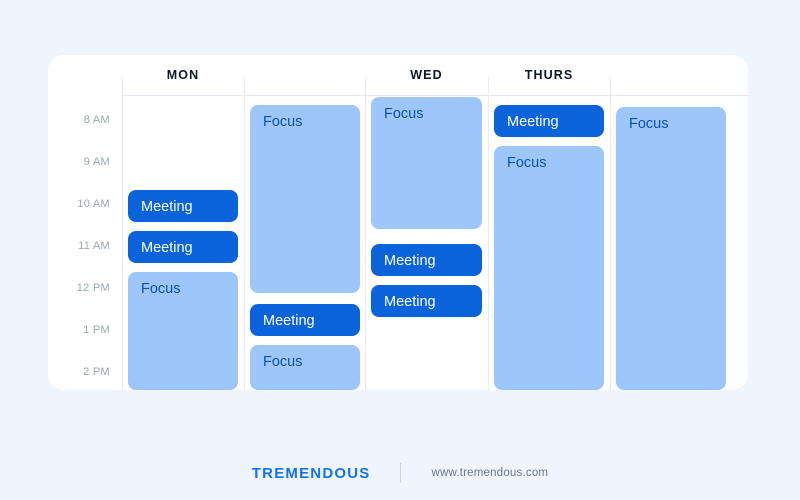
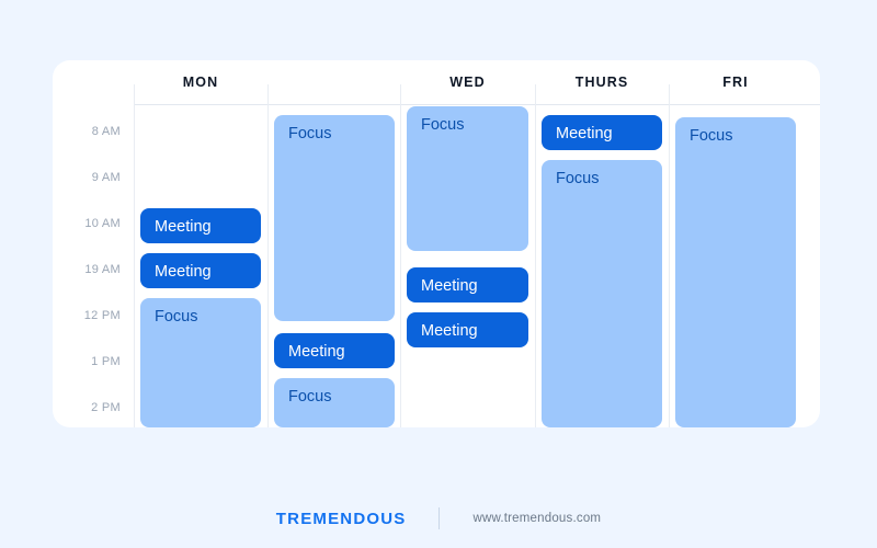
  MON
  WED
  THURS
+ FRI
  8 AM
  9 AM
  10 AM
- 11 AM
+ 19 AM
  12 PM
  1 PM
  2 PM
  Meeting
  Meeting
  Focus
  Focus
  Meeting
  Focus
  Focus
  Meeting
  Meeting
  Meeting
  Focus
  Focus
  TREMENDOUS
  www.tremendous.com
